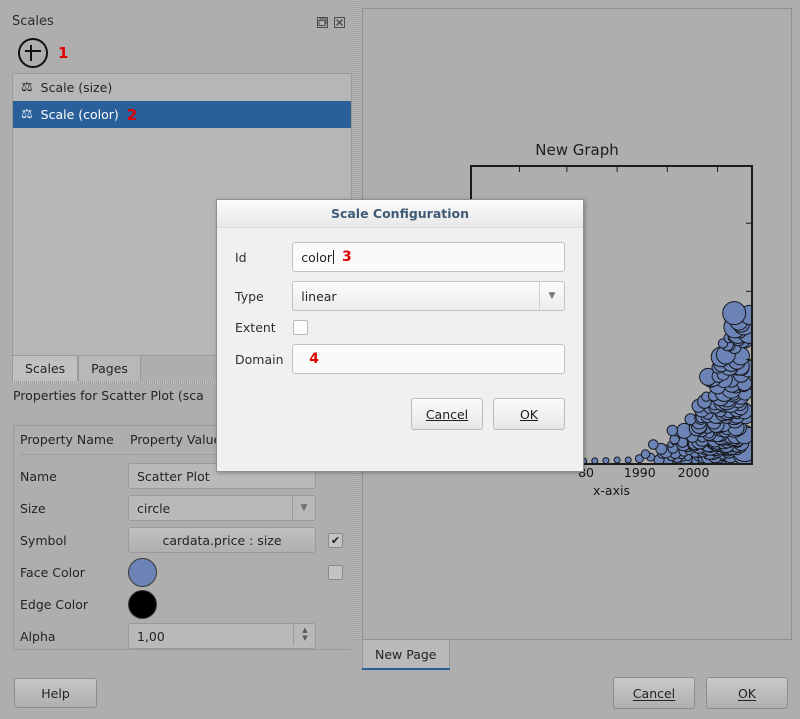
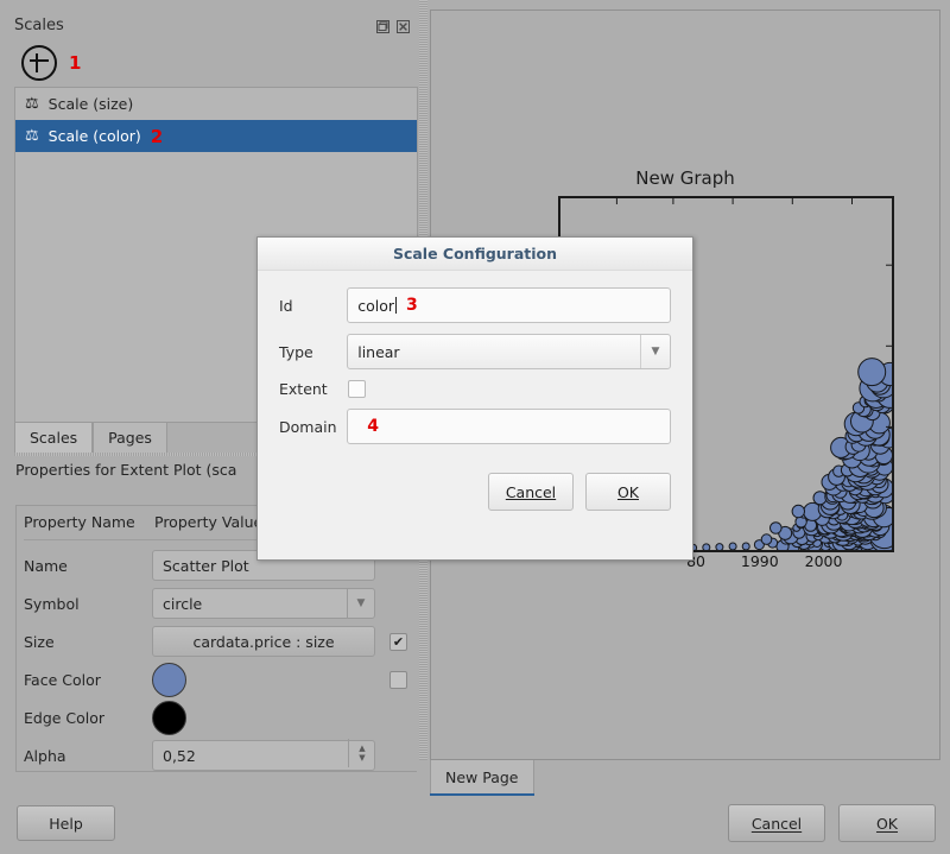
  Scales
  1
  ⚖
  Scale (size)
  ⚖
  Scale (color)
  2
  Scales
  Pages
- Properties for Scatter Plot (sca
+ Properties for Extent Plot (sca
  Property Name
  Property Valu
  Name
  Scatter Plot
- Size
+ Symbol
  circle
  ▼
- Symbol
+ Size
  cardata.price : size
  ✔
  Face Color
  Edge Color
  Alpha
- 1,00
+ 0,52
  ▲
  ▼
  Help
  New Graph
  80
  1990
  2000
- x-axis
  New Page
  Cancel
  OK
  Scale Configuration
  Id
  color
  3
  Type
  linear
  ▼
  Extent
  Domain
  4
  Cancel
  OK
